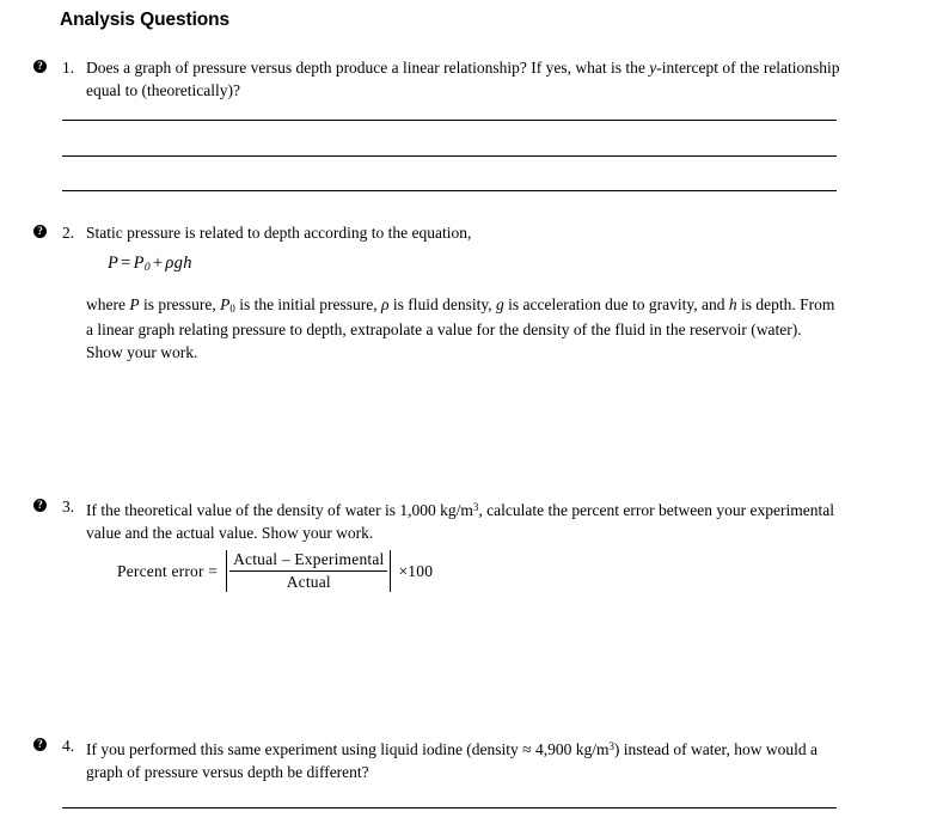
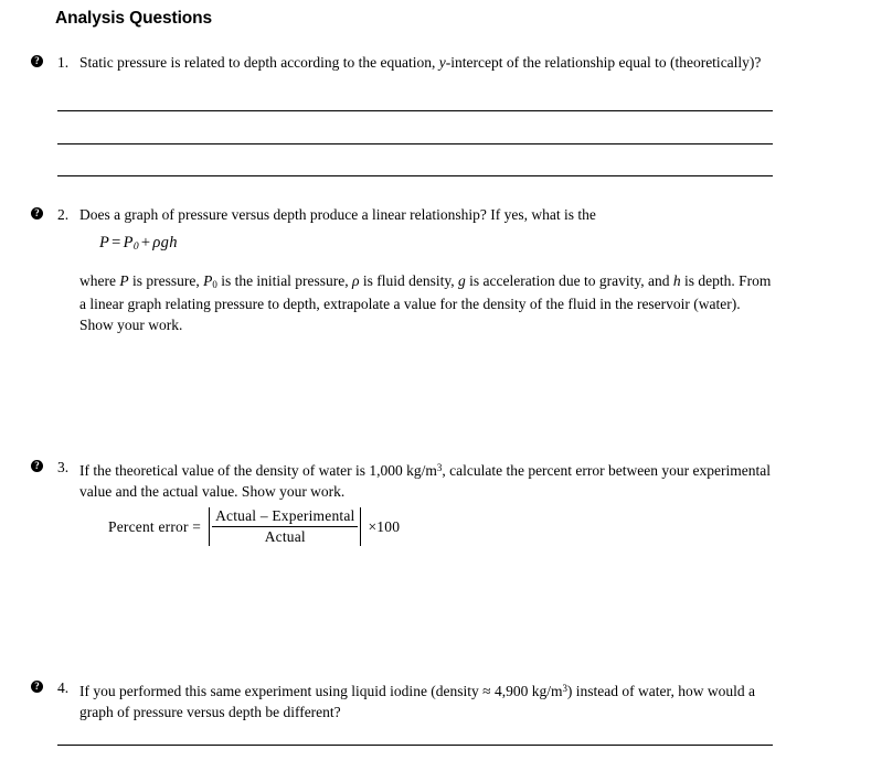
  Analysis Questions
  ?
  1.
- Does a graph of pressure versus depth produce a linear relationship? If yes, what is the y-intercept of the relationship equal to (theoretically)?
+ Static pressure is related to depth according to the equation, y-intercept of the relationship equal to (theoretically)?
  ?
  2.
- Static pressure is related to depth according to the equation,
+ Does a graph of pressure versus depth produce a linear relationship? If yes, what is the
  P = P0 + ρgh
  where P is pressure, P0 is the initial pressure, ρ is fluid density, g is acceleration due to gravity, and h is depth. From a linear graph relating pressure to depth, extrapolate a value for the density of the fluid in the reservoir (water). Show your work.
  ?
  3.
  If the theoretical value of the density of water is 1,000 kg/m3, calculate the percent error between your experimental value and the actual value. Show your work.
  Percent error =
  Actual – Experimental
  Actual
  ×100
  ?
  4.
  If you performed this same experiment using liquid iodine (density ≈ 4,900 kg/m3) instead of water, how would a graph of pressure versus depth be different?
